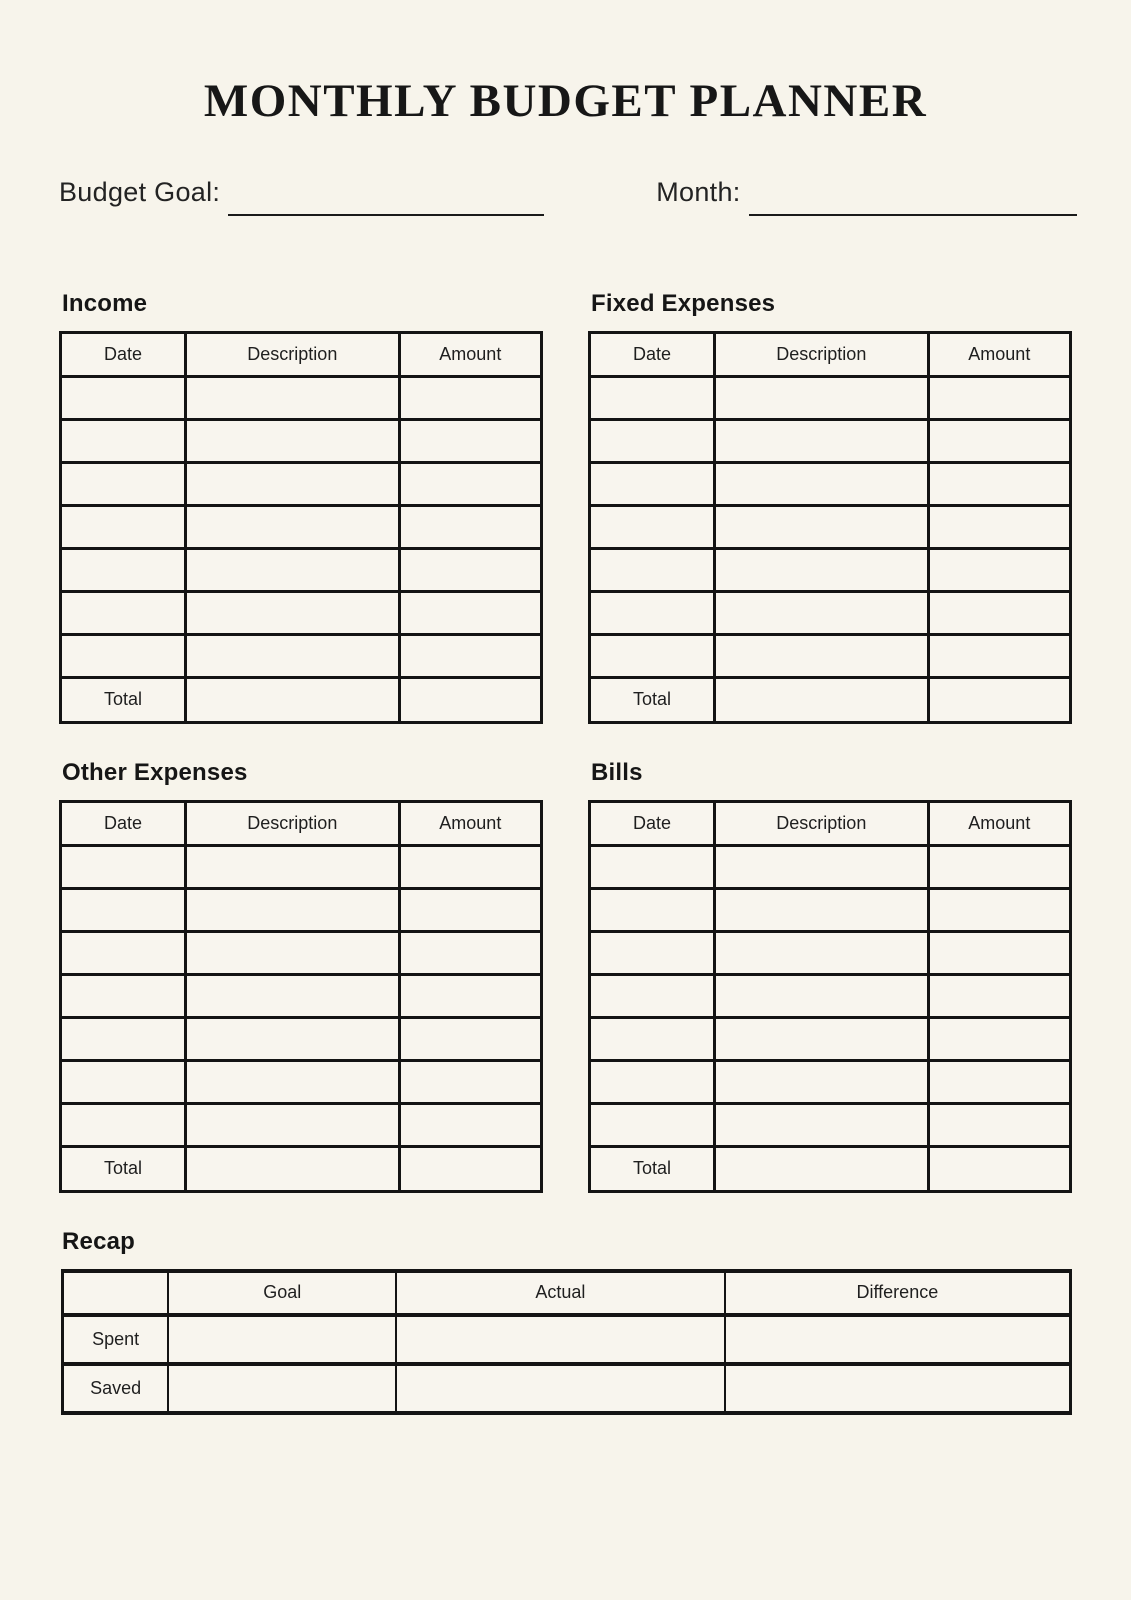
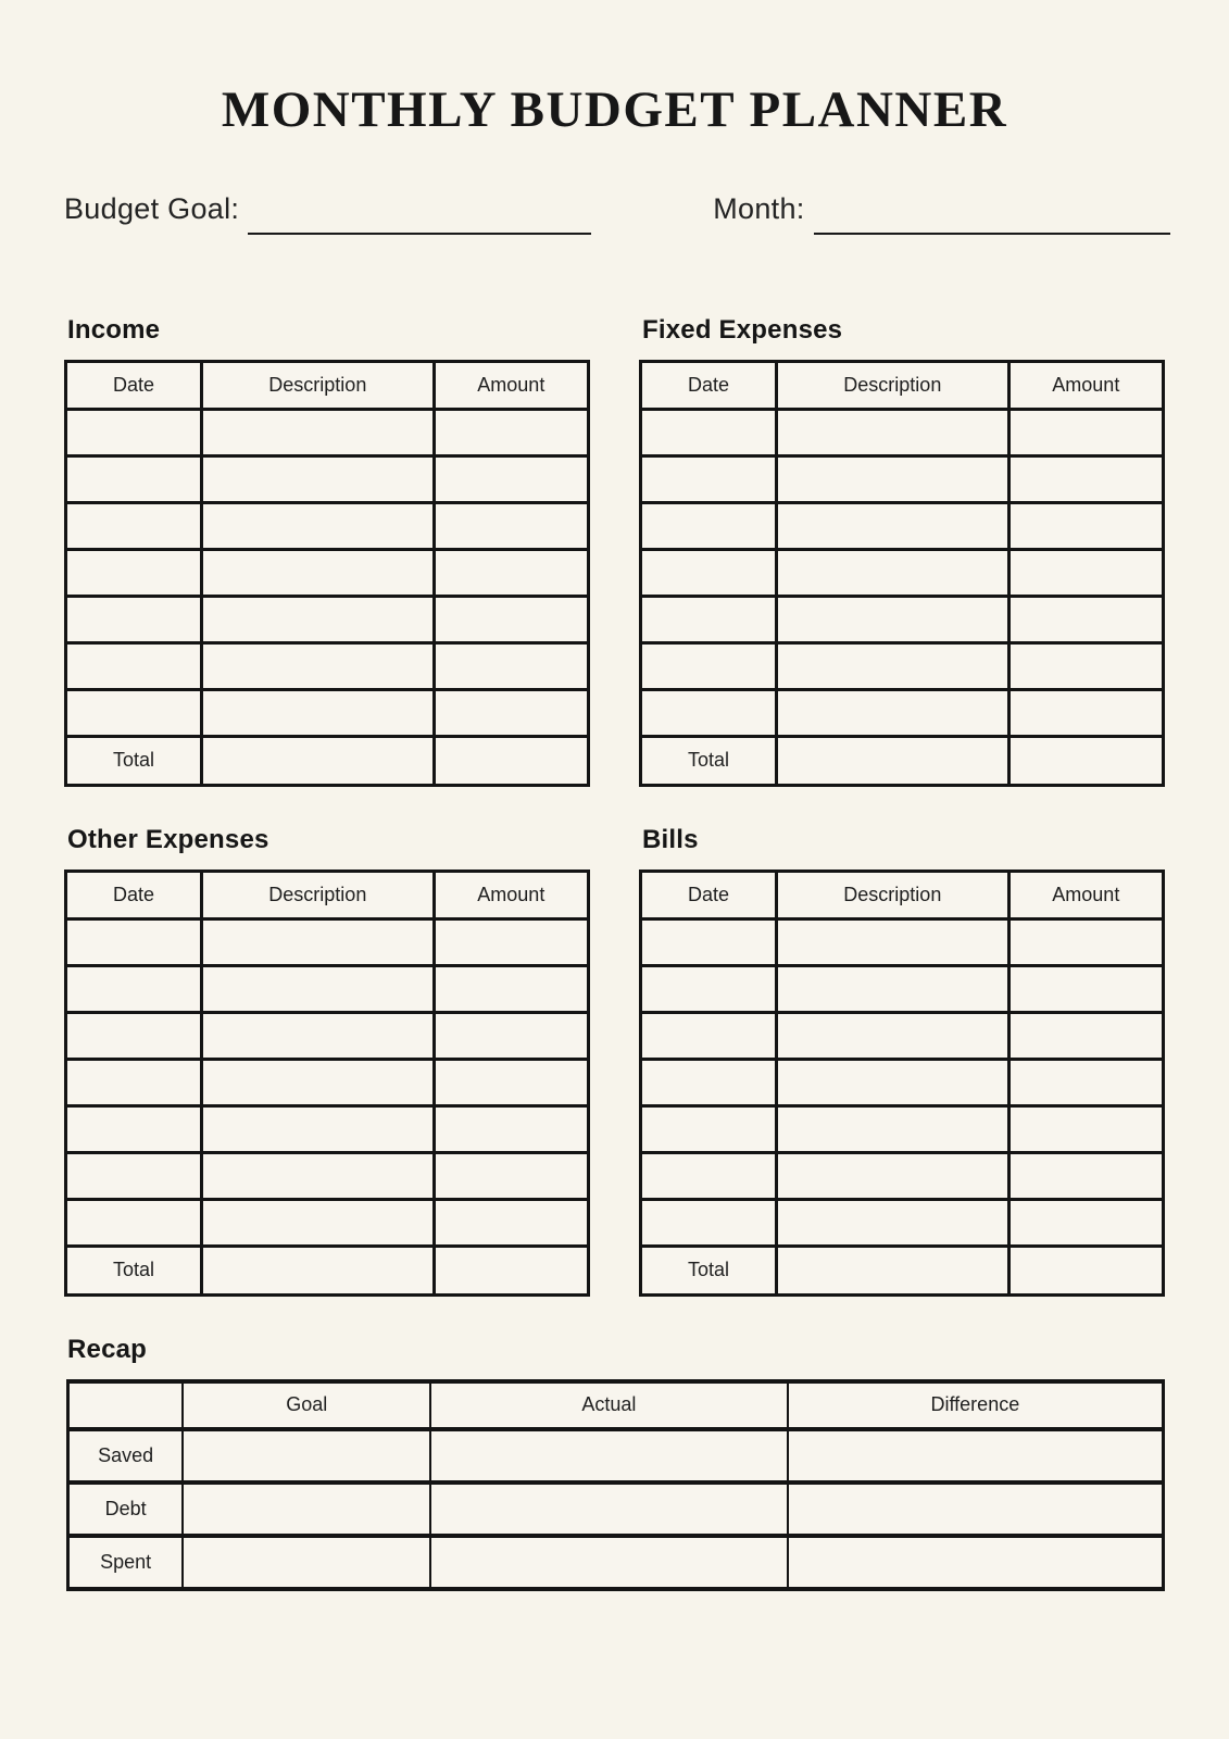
  MONTHLY BUDGET PLANNER
  Budget Goal:
  Month:
  Income
  Date	Description	Amount
  Total
  Fixed Expenses
  Date	Description	Amount
  Total
  Other Expenses
  Date	Description	Amount
  Total
  Bills
  Date	Description	Amount
  Total
  Recap
  	Goal	Actual	Difference
- Spent
+ Saved
+ Debt
- Saved
+ Spent
